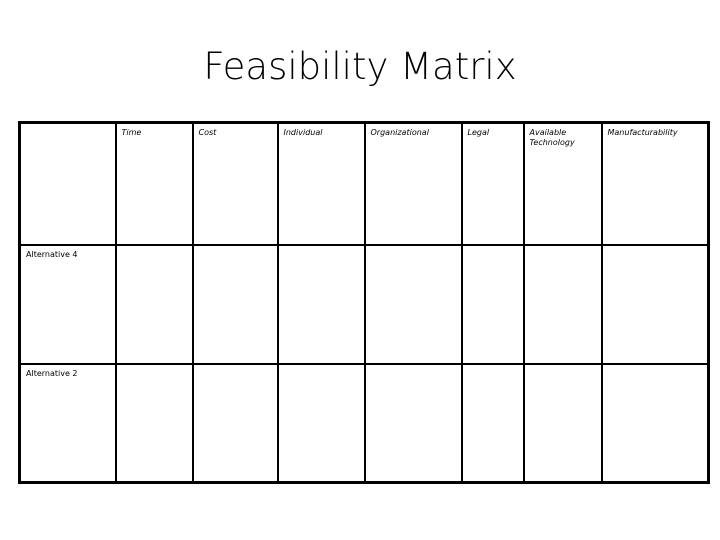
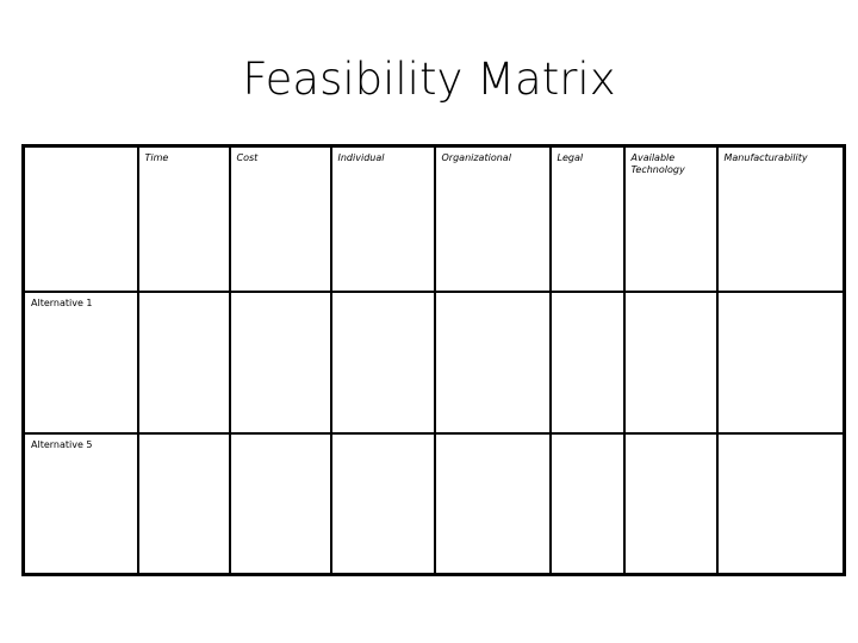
  Feasibility Matrix
  	Time	Cost	Individual	Organizational	Legal	Available Technology	Manufacturability
- Alternative 4
+ Alternative 1
- Alternative 2
+ Alternative 5
